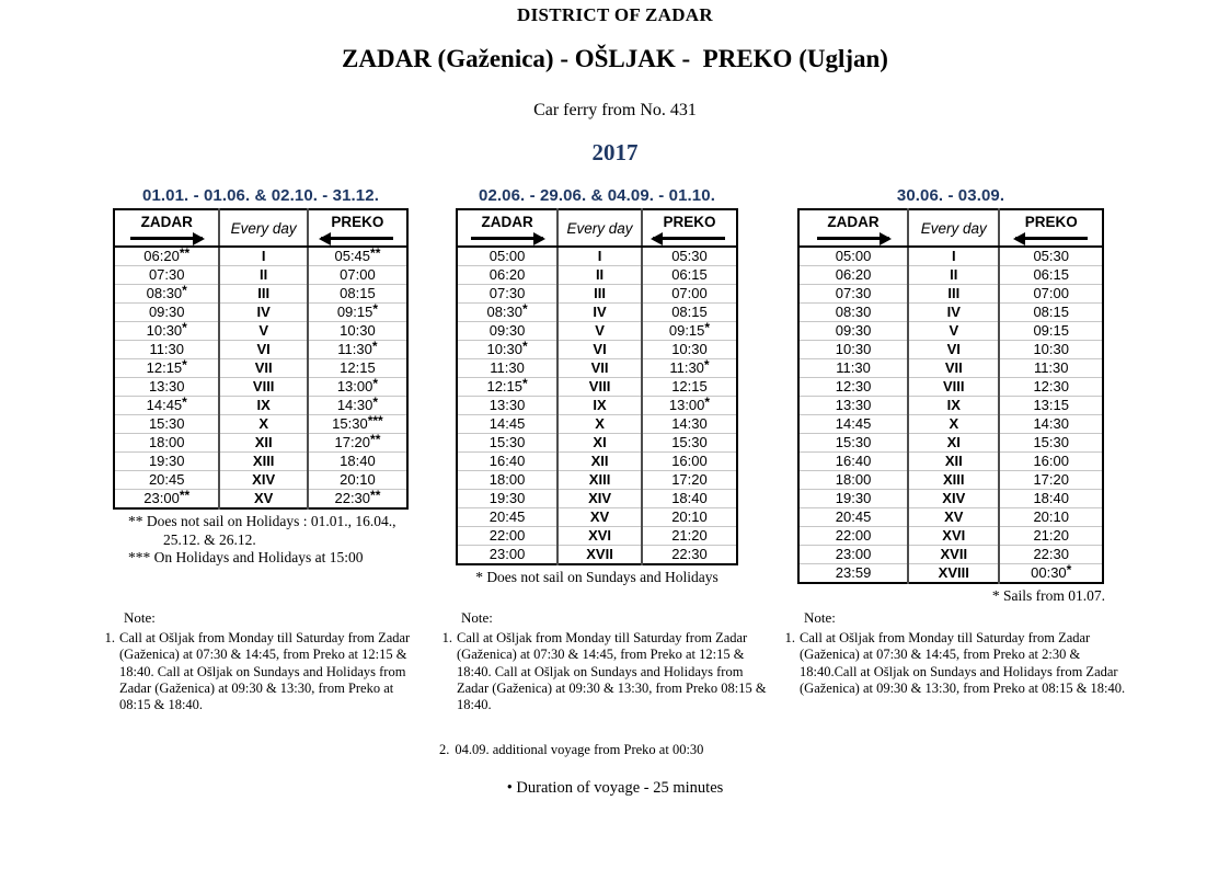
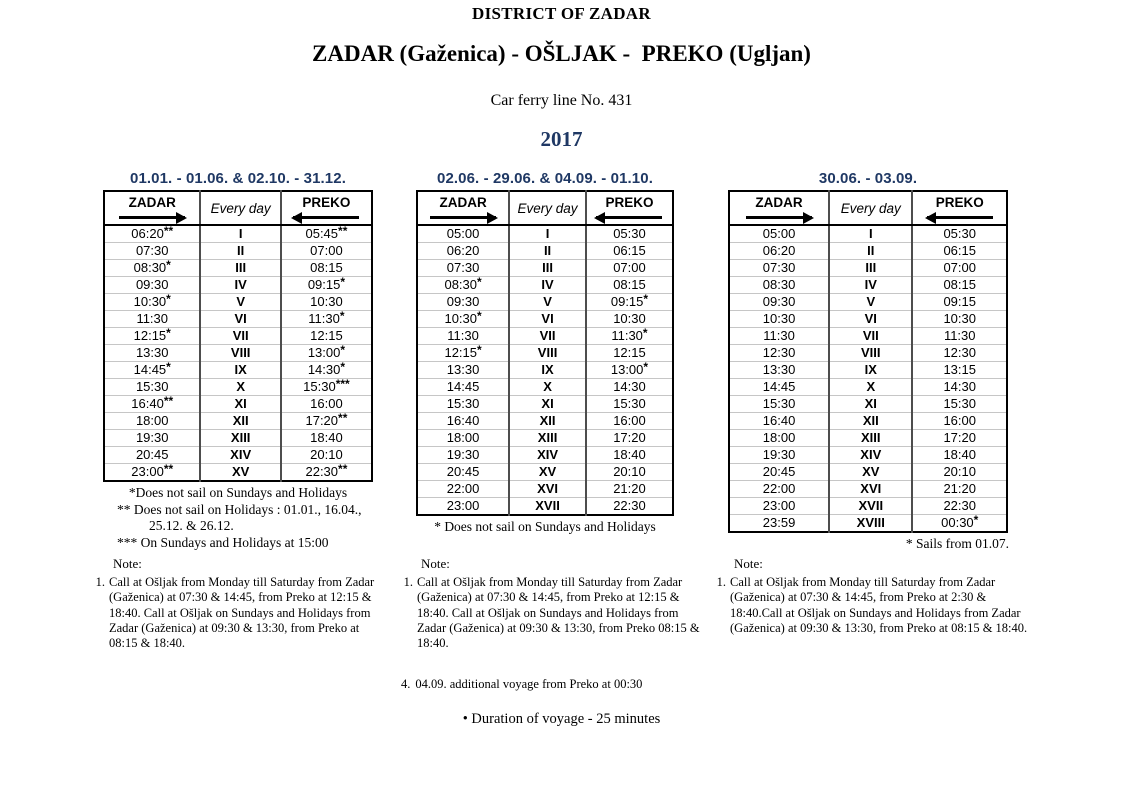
  DISTRICT OF ZADAR
  ZADAR (Gaženica) - OŠLJAK - PREKO (Ugljan)
- Car ferry from No. 431
+ Car ferry line No. 431
  2017
  01.01. - 01.06. & 02.10. - 31.12.
  ZADAR	Every day	PREKO
  06:20**	I	05:45**
  07:30	II	07:00
  08:30*	III	08:15
  09:30	IV	09:15*
  10:30*	V	10:30
  11:30	VI	11:30*
  12:15*	VII	12:15
  13:30	VIII	13:00*
  14:45*	IX	14:30*
  15:30	X	15:30***
+ 16:40**	XI	16:00
  18:00	XII	17:20**
  19:30	XIII	18:40
  20:45	XIV	20:10
  23:00**	XV	22:30**
+ *Does not sail on Sundays and Holidays
  ** Does not sail on Holidays : 01.01., 16.04., 25.12. & 26.12.
- *** On Holidays and Holidays at 15:00
+ *** On Sundays and Holidays at 15:00
  02.06. - 29.06. & 04.09. - 01.10.
  ZADAR	Every day	PREKO
  05:00	I	05:30
  06:20	II	06:15
  07:30	III	07:00
  08:30*	IV	08:15
  09:30	V	09:15*
  10:30*	VI	10:30
  11:30	VII	11:30*
  12:15*	VIII	12:15
  13:30	IX	13:00*
  14:45	X	14:30
  15:30	XI	15:30
  16:40	XII	16:00
  18:00	XIII	17:20
  19:30	XIV	18:40
  20:45	XV	20:10
  22:00	XVI	21:20
  23:00	XVII	22:30
  * Does not sail on Sundays and Holidays
  30.06. - 03.09.
  ZADAR	Every day	PREKO
  05:00	I	05:30
  06:20	II	06:15
  07:30	III	07:00
  08:30	IV	08:15
  09:30	V	09:15
  10:30	VI	10:30
  11:30	VII	11:30
  12:30	VIII	12:30
  13:30	IX	13:15
  14:45	X	14:30
  15:30	XI	15:30
  16:40	XII	16:00
  18:00	XIII	17:20
  19:30	XIV	18:40
  20:45	XV	20:10
  22:00	XVI	21:20
  23:00	XVII	22:30
  23:59	XVIII	00:30*
  * Sails from 01.07.
  Note:
  1.
  Call at Ošljak from Monday till Saturday from Zadar (Gaženica) at 07:30 & 14:45, from Preko at 12:15 & 18:40. Call at Ošljak on Sundays and Holidays from Zadar (Gaženica) at 09:30 & 13:30, from Preko at 08:15 & 18:40.
  Note:
  1.
  Call at Ošljak from Monday till Saturday from Zadar (Gaženica) at 07:30 & 14:45, from Preko at 12:15 & 18:40. Call at Ošljak on Sundays and Holidays from Zadar (Gaženica) at 09:30 & 13:30, from Preko 08:15 & 18:40.
  Note:
  1.
  Call at Ošljak from Monday till Saturday from Zadar (Gaženica) at 07:30 & 14:45, from Preko at 2:30 & 18:40.Call at Ošljak on Sundays and Holidays from Zadar (Gaženica) at 09:30 & 13:30, from Preko at 08:15 & 18:40.
- 2.
+ 4.
  04.09. additional voyage from Preko at 00:30
  • Duration of voyage - 25 minutes
